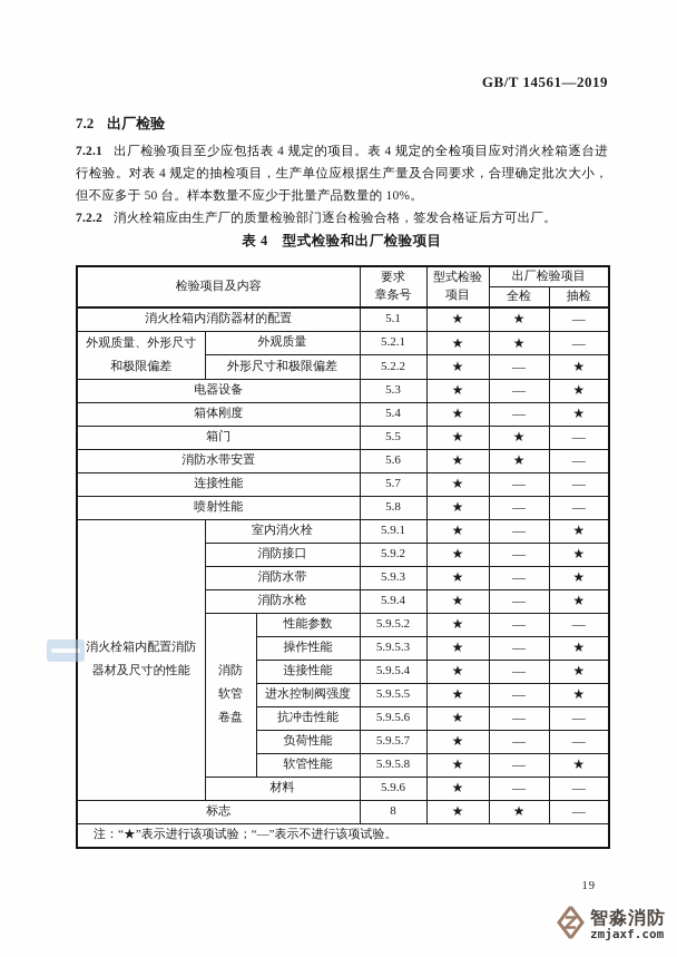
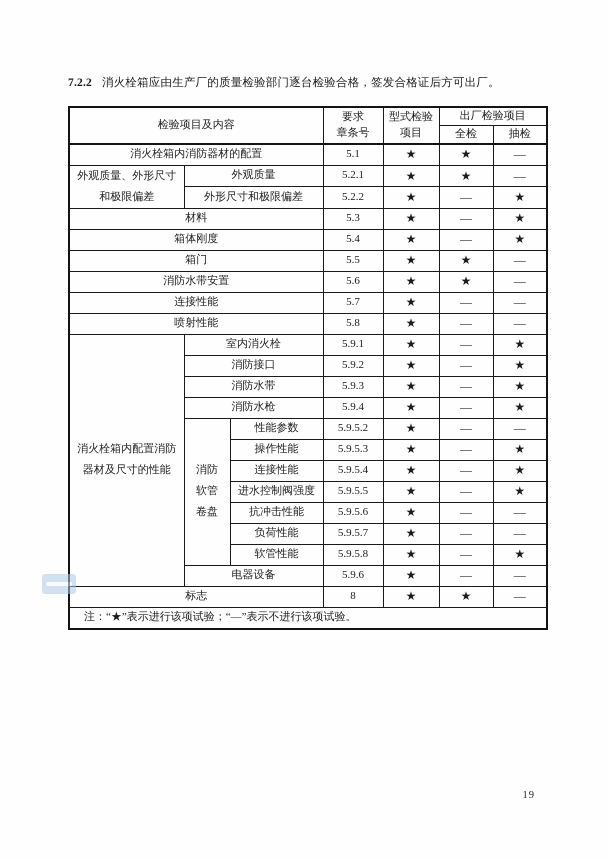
- GB/T 14561—2019
- 7.2 出厂检验
- 7.2.1 出厂检验项目至少应包括表 4 规定的项目。表 4 规定的全检项目应对消火栓箱逐台进行检验。对表 4 规定的抽检项目，生产单位应根据生产量及合同要求，合理确定批次大小，但不应多于 50 台。样本数量不应少于批量产品数量的 10%。
  7.2.2 消火栓箱应由生产厂的质量检验部门逐台检验合格，签发合格证后方可出厂。
- 表 4 型式检验和出厂检验项目
  检验项目及内容	要求 章条号	型式检验 项目	出厂检验项目
  全检	抽检
  消火栓箱内消防器材的配置	5.1	★	★	—
  外观质量、外形尺寸和极限偏差	外观质量	5.2.1	★	★	—
  外形尺寸和极限偏差	5.2.2	★	—	★
- 电器设备	5.3	★	—	★
+ 材料	5.3	★	—	★
  箱体刚度	5.4	★	—	★
  箱门	5.5	★	★	—
  消防水带安置	5.6	★	★	—
  连接性能	5.7	★	—	—
  喷射性能	5.8	★	—	—
  消火栓箱内配置消防器材及尺寸的性能	室内消火栓	5.9.1	★	—	★
  消防接口	5.9.2	★	—	★
  消防水带	5.9.3	★	—	★
  消防水枪	5.9.4	★	—	★
  消防软管卷盘	性能参数	5.9.5.2	★	—	—
  操作性能	5.9.5.3	★	—	★
  连接性能	5.9.5.4	★	—	★
  进水控制阀强度	5.9.5.5	★	—	★
  抗冲击性能	5.9.5.6	★	—	—
  负荷性能	5.9.5.7	★	—	—
  软管性能	5.9.5.8	★	—	★
- 材料	5.9.6	★	—	—
+ 电器设备	5.9.6	★	—	—
  标志	8	★	★	—
  注：“★”表示进行该项试验；“—”表示不进行该项试验。
  19
- 智淼消防
- zmjaxf.com
